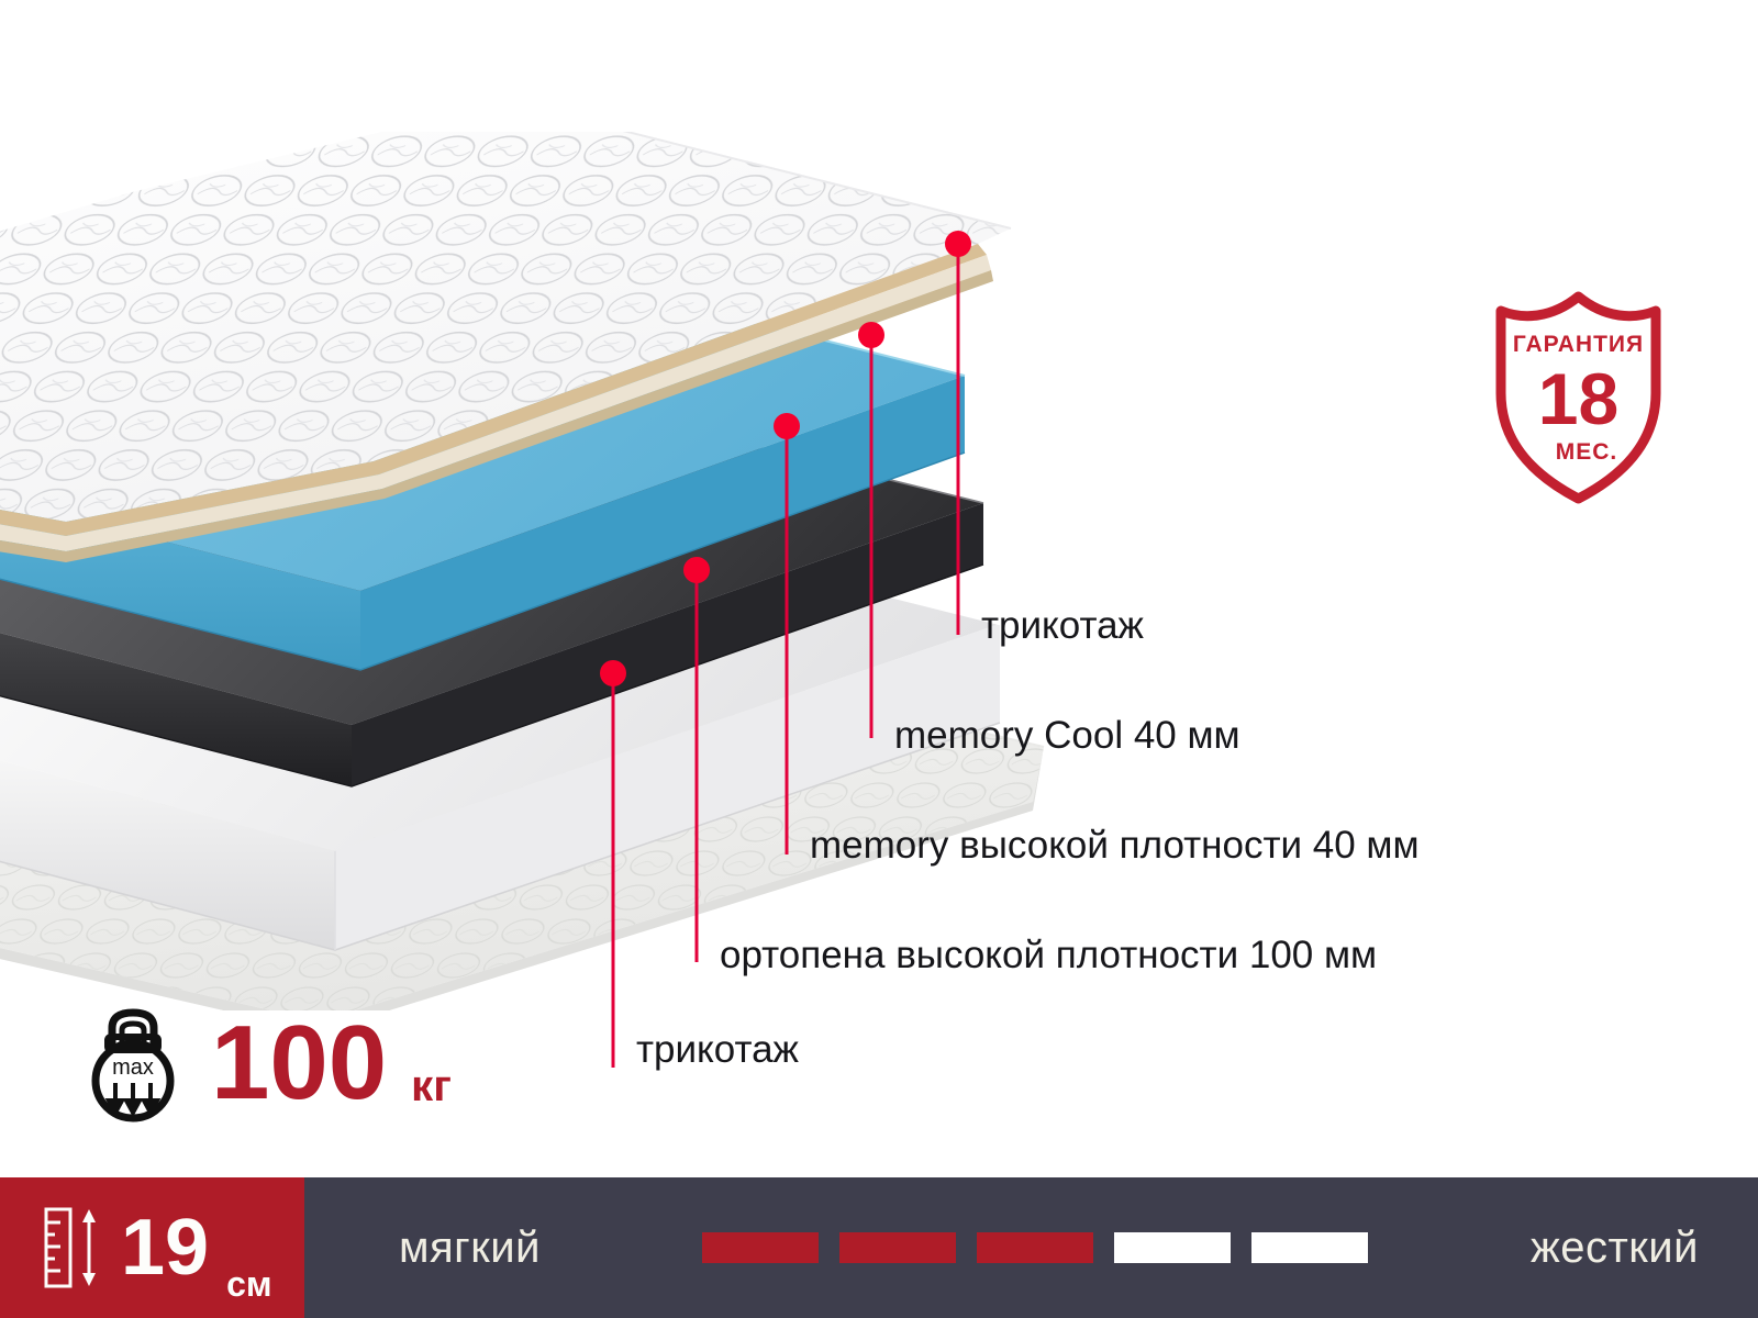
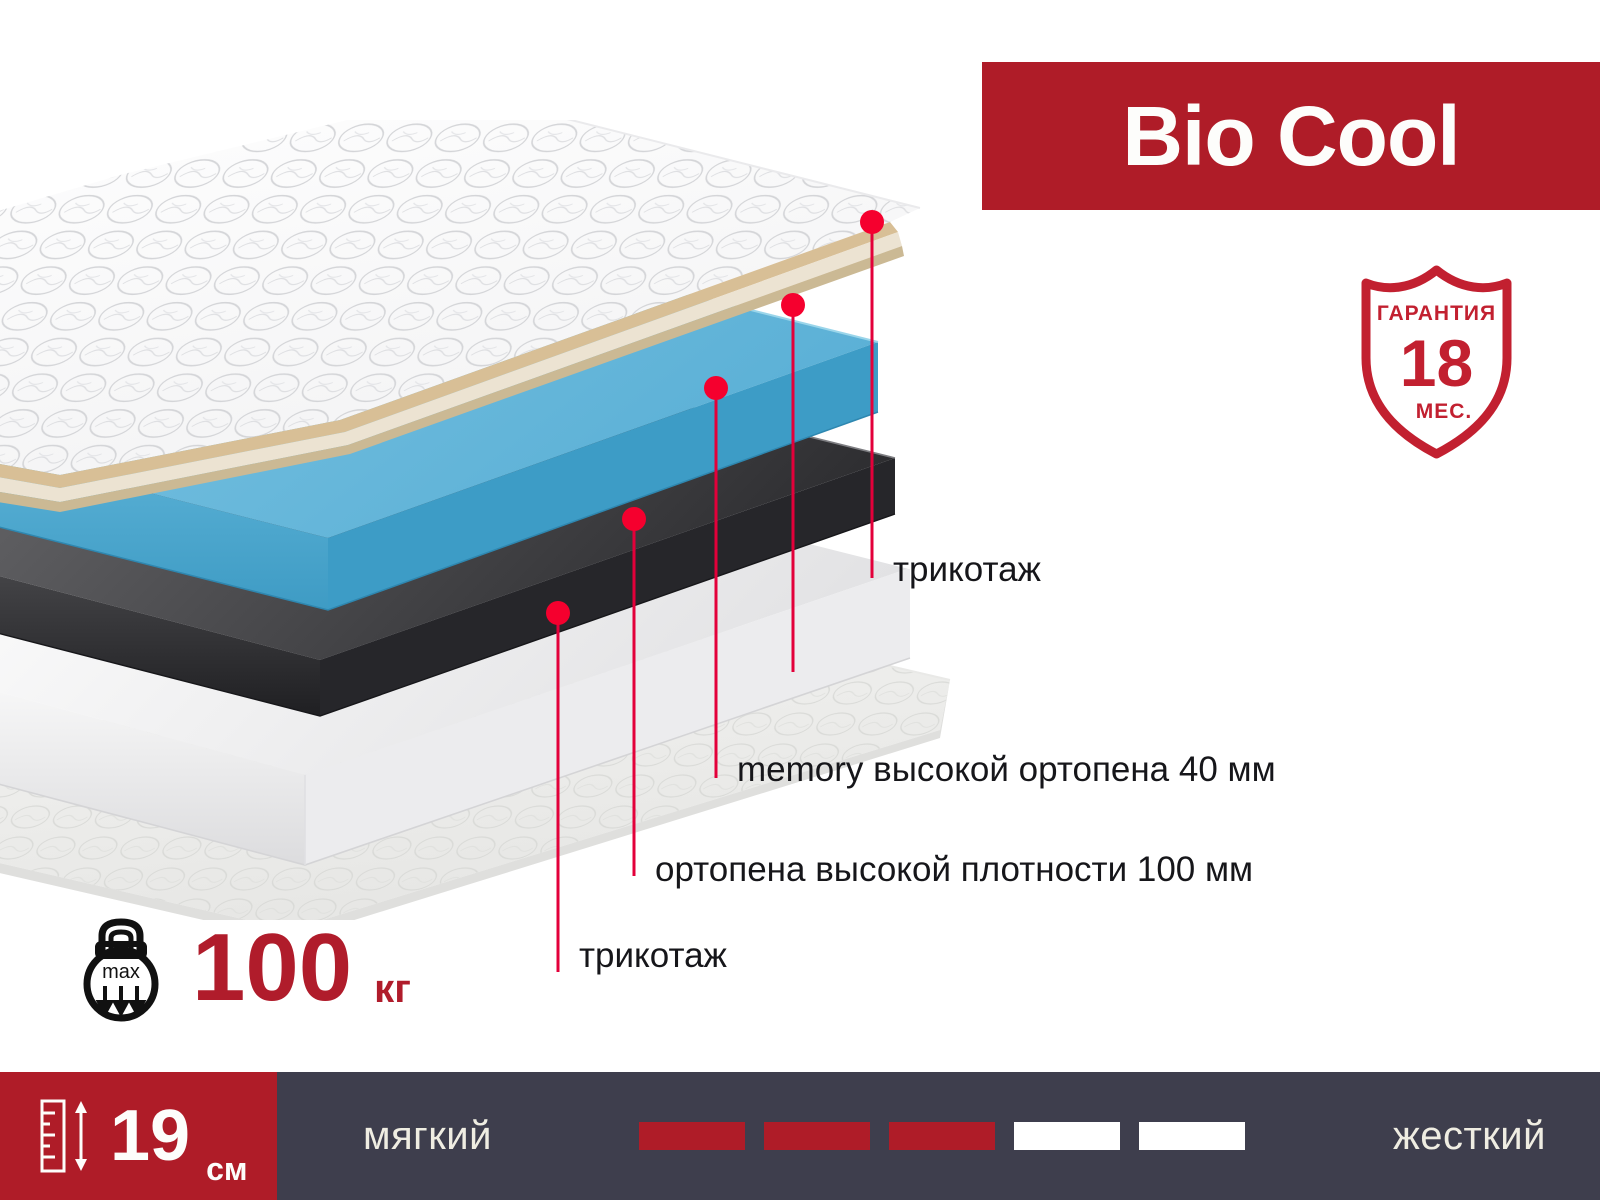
+ Bio Cool
  ГАРАНТИЯ
  18
  МЕС.
  трикотаж
- memory Cool 40 мм
- memory высокой плотности 40 мм
+ memory высокой ортопена 40 мм
  ортопена высокой плотности 100 мм
  трикотаж
  max
  100
  кг
  19
  см
  мягкий
  жесткий
